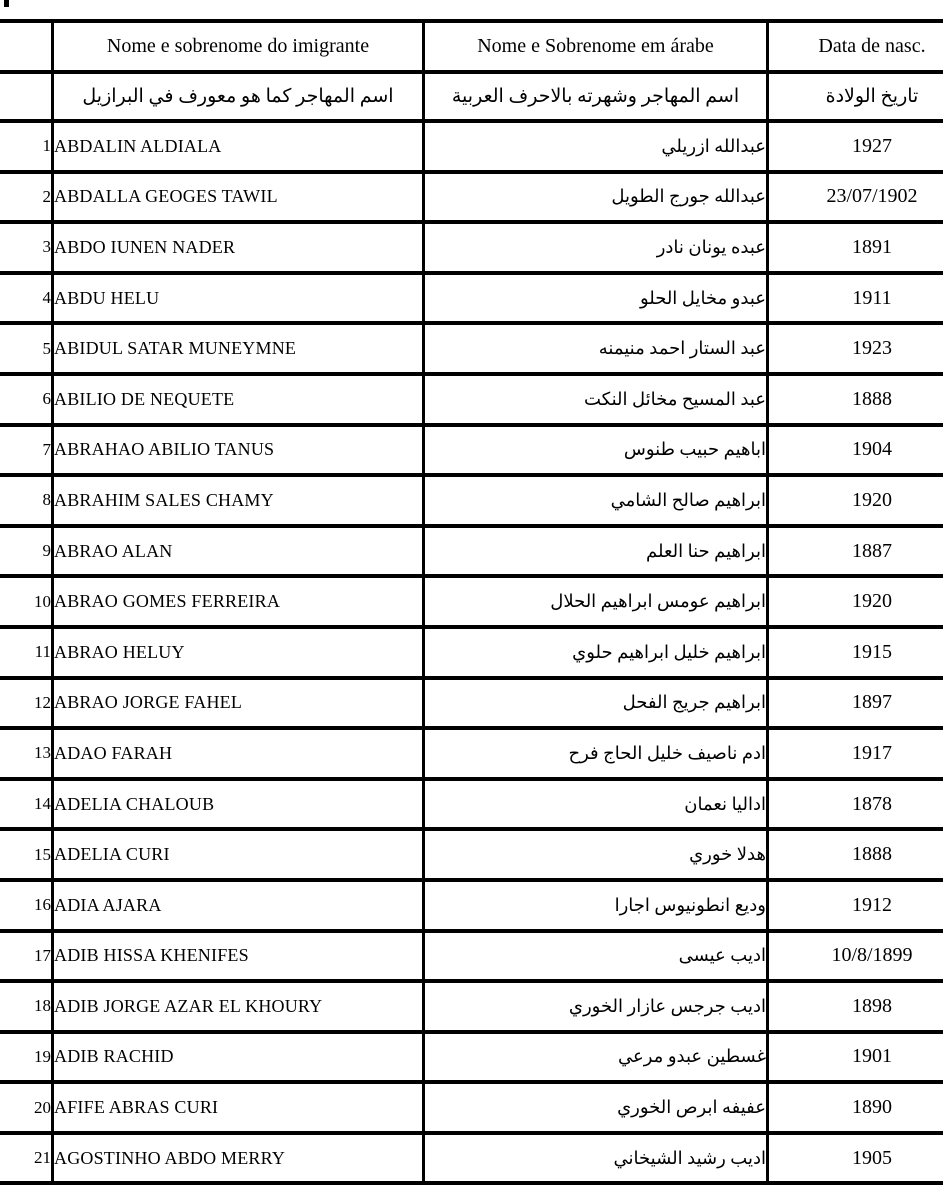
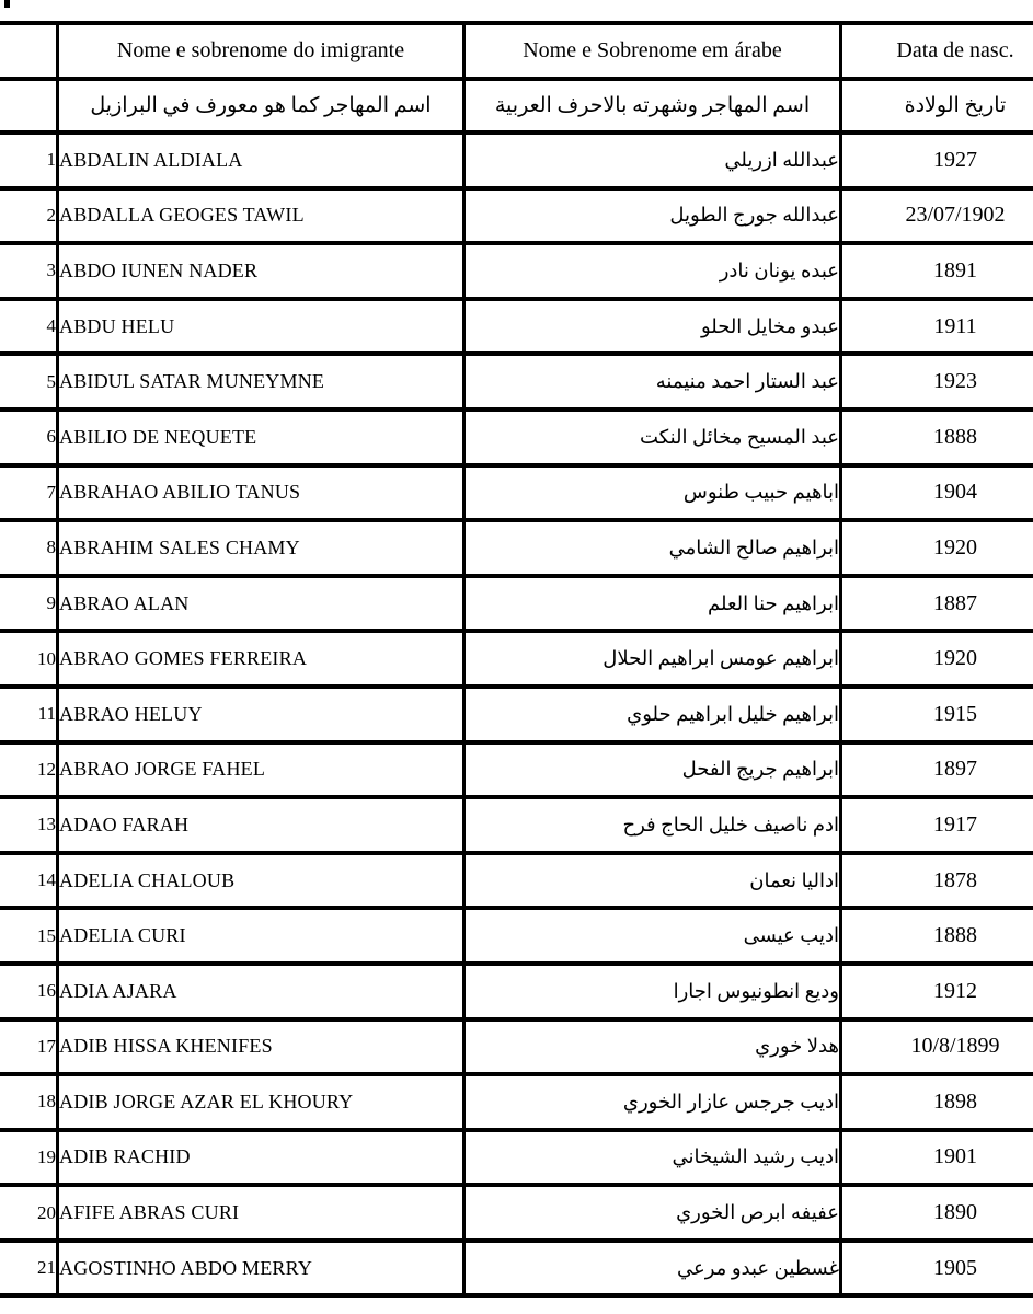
  	Nome e sobrenome do imigrante	Nome e Sobrenome em árabe	Data de nasc.
  	اسم المهاجر كما هو معورف في البرازيل	اسم المهاجر وشهرته بالاحرف العربية	تاريخ الولادة
  1	ABDALIN ALDIALA	عبدالله ازريلي	1927
  2	ABDALLA GEOGES TAWIL	عبدالله جورج الطويل	23/07/1902
  3	ABDO IUNEN NADER	عبده يونان نادر	1891
  4	ABDU HELU	عبدو مخايل الحلو	1911
  5	ABIDUL SATAR MUNEYMNE	عبد الستار احمد منيمنه	1923
  6	ABILIO DE NEQUETE	عبد المسيح مخائل النكت	1888
  7	ABRAHAO ABILIO TANUS	اباهيم حبيب طنوس	1904
  8	ABRAHIM SALES CHAMY	ابراهيم صالح الشامي	1920
  9	ABRAO ALAN	ابراهيم حنا العلم	1887
  10	ABRAO GOMES FERREIRA	ابراهيم عومس ابراهيم الحلال	1920
  11	ABRAO HELUY	ابراهيم خليل ابراهيم حلوي	1915
  12	ABRAO JORGE FAHEL	ابراهيم جريج الفحل	1897
  13	ADAO FARAH	ادم ناصيف خليل الحاج فرح	1917
  14	ADELIA CHALOUB	اداليا نعمان	1878
- 15	ADELIA CURI	هدلا خوري	1888
+ 15	ADELIA CURI	اديب عيسى	1888
  16	ADIA AJARA	وديع انطونيوس اجارا	1912
- 17	ADIB HISSA KHENIFES	اديب عيسى	10/8/1899
+ 17	ADIB HISSA KHENIFES	هدلا خوري	10/8/1899
  18	ADIB JORGE AZAR EL KHOURY	اديب جرجس عازار الخوري	1898
- 19	ADIB RACHID	غسطين عبدو مرعي	1901
+ 19	ADIB RACHID	اديب رشيد الشيخاني	1901
  20	AFIFE ABRAS CURI	عفيفه ابرص الخوري	1890
- 21	AGOSTINHO ABDO MERRY	اديب رشيد الشيخاني	1905
+ 21	AGOSTINHO ABDO MERRY	غسطين عبدو مرعي	1905
